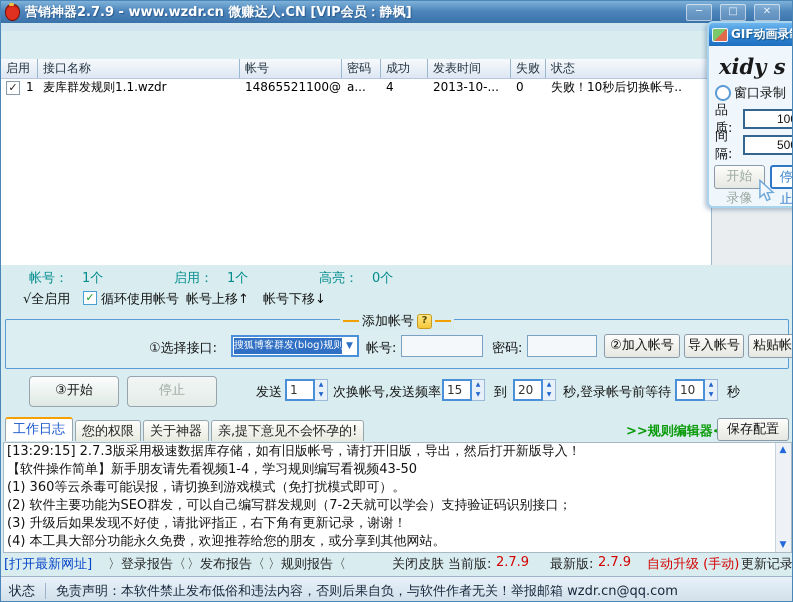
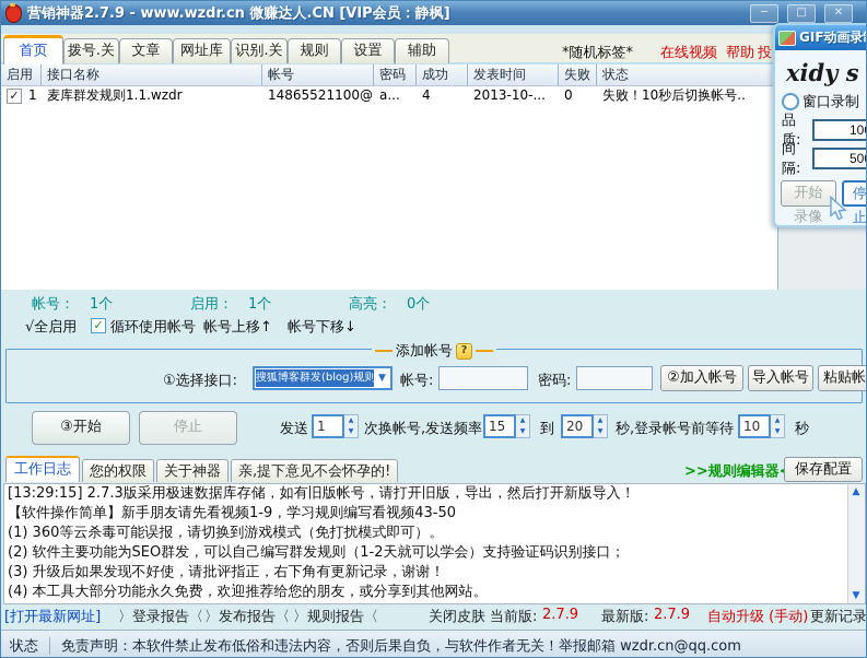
  营销神器2.7.9 - www.wzdr.cn 微赚达人.CN [VIP会员：静枫]
  ─
  □
  ✕
+ 首页
+ 拨号.关
+ 文章
+ 网址库
+ 识别.关
+ 规则
+ 设置
+ 辅助
+ *随机标签*
+ 在线视频
+ 帮助
+ 投
  启用
  接口名称
  帐号
  密码
  成功
  发表时间
  失败
  状态
  ✓
  1
  麦库群发规则1.1.wzdr
  14865521100@
  a...
  4
  2013-10-...
  0
  失败！10秒后切换帐号..
  帐号：
  1个
  启用：
  1个
  高亮：
  0个
  √全启用
  ✓
  循环使用帐号
  帐号上移↑
  帐号下移↓
  添加帐号
  ?
  ①选择接口:
  ▼
  帐号:
  密码:
  ②加入帐号
  导入帐号
  粘贴帐
  ③开始
  停止
  发送
  1
  次换帐号,发送频率
  15
  到
  20
  秒,登录帐号前等待
  10
  秒
  工作日志
  您的权限
  关于神器
  亲,提下意见不会怀孕的!
  >>规则编辑器
  保存配置
  [13:29:15] 2.7.3版采用极速数据库存储，如有旧版帐号，请打开旧版，导出，然后打开新版导入！
- 【软件操作简单】新手朋友请先看视频1-4，学习规则编写看视频43-50
+ 【软件操作简单】新手朋友请先看视频1-9，学习规则编写看视频43-50
  (1) 360等云杀毒可能误报，请切换到游戏模式（免打扰模式即可）。
- (2) 软件主要功能为SEO群发，可以自己编写群发规则（7-2天就可以学会）支持验证码识别接口；
+ (2) 软件主要功能为SEO群发，可以自己编写群发规则（1-2天就可以学会）支持验证码识别接口；
  (3) 升级后如果发现不好使，请批评指正，右下角有更新记录，谢谢！
  (4) 本工具大部分功能永久免费，欢迎推荐给您的朋友，或分享到其他网站。
  ▲
  ▼
  [打开最新网址]
  〉登录报告〈
  〉发布报告〈
  〉规则报告〈
  关闭皮肤
  当前版:
  2.7.9
  最新版:
  2.7.9
  自动升级 (手动)
  更新记录
  状态
  免责声明：本软件禁止发布低俗和违法内容，否则后果自负，与软件作者无关！举报邮箱 wzdr.cn@qq.com
  GIF动画录
  xidy s
  窗口录制
  品质:
  间隔:
  开始录像
  停止
